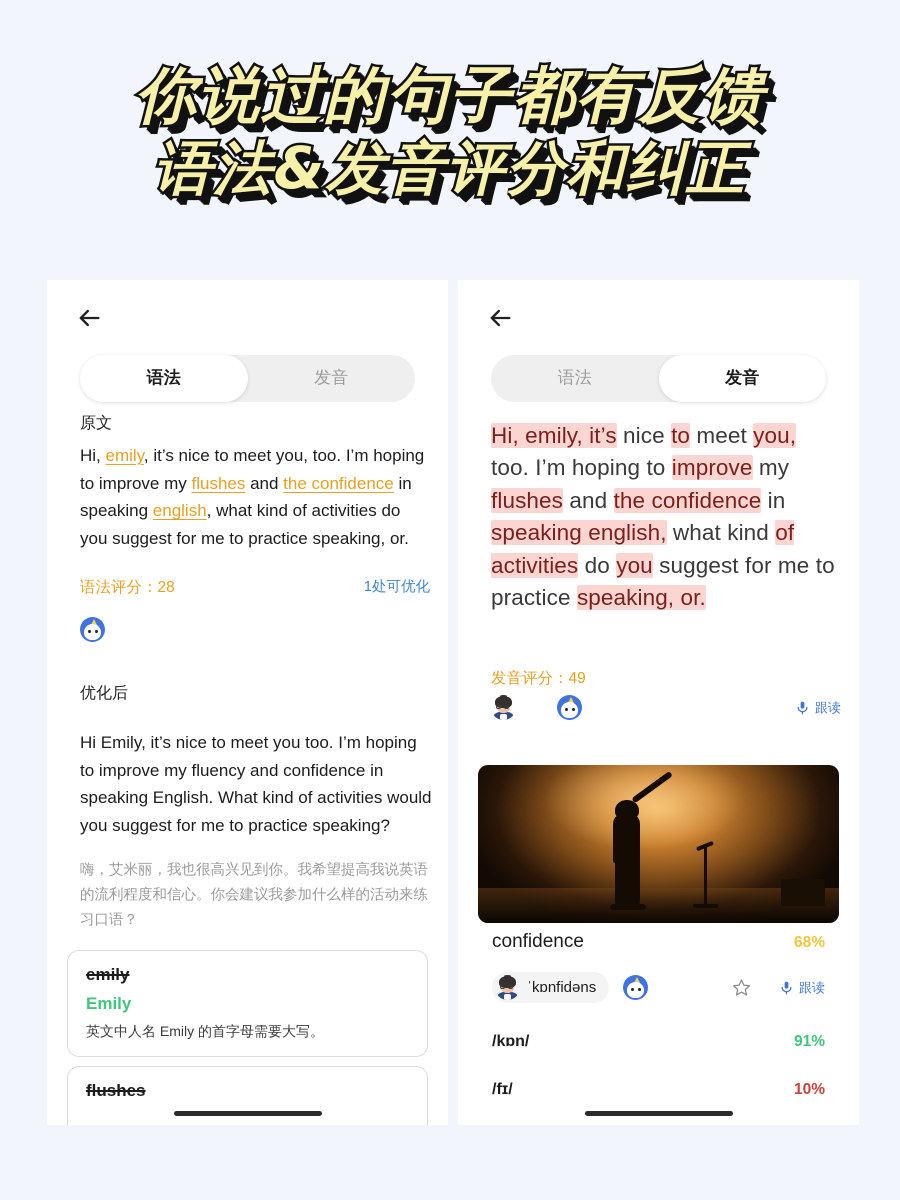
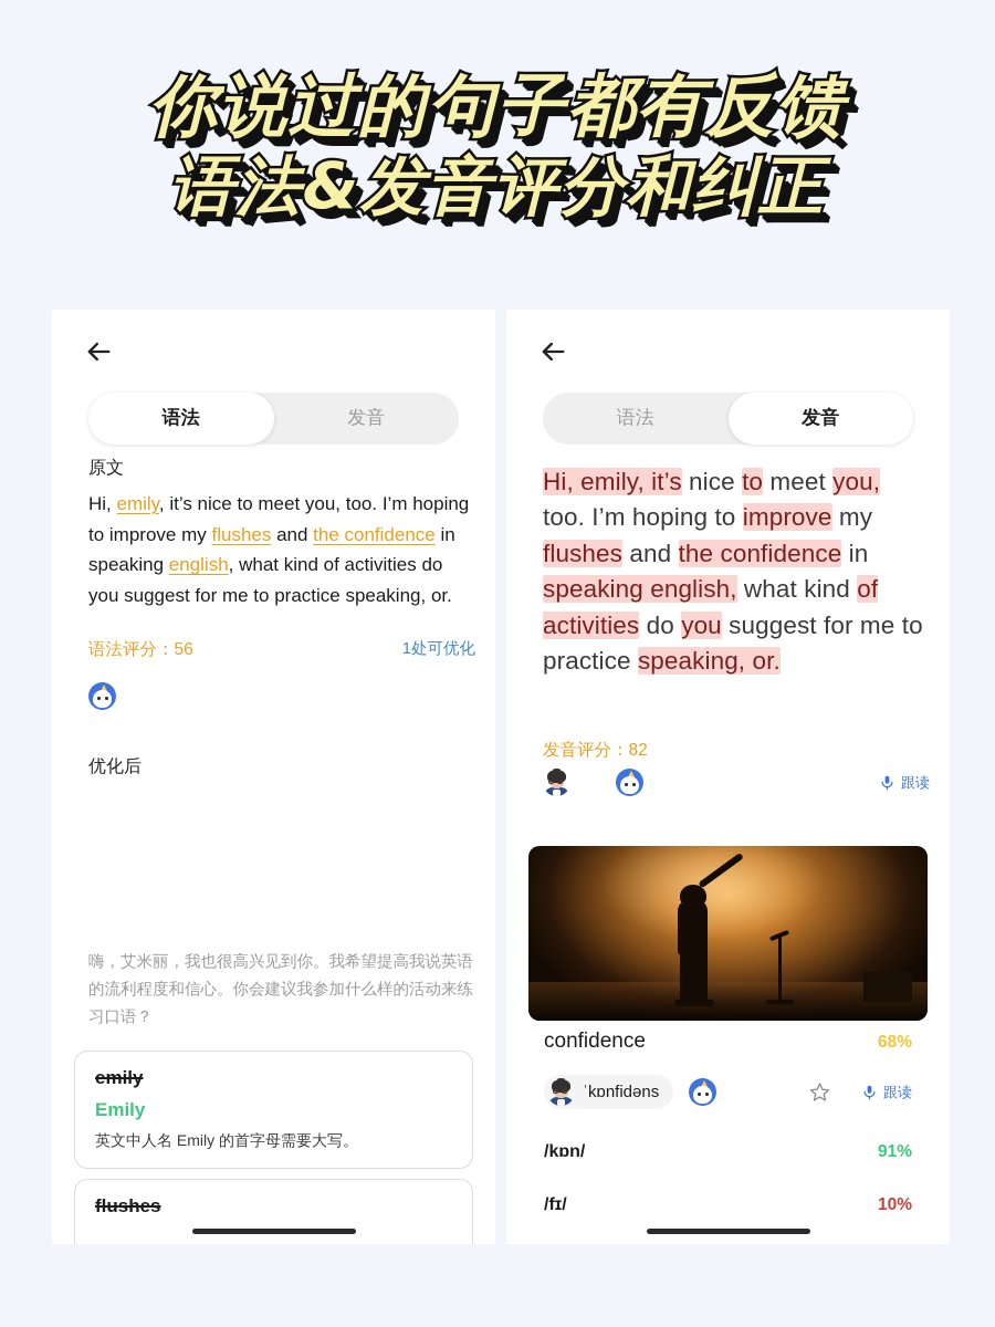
  你说过的句子都有反馈
  语法&发音评分和纠正
  语法
  发音
  原文
  Hi, emily, it’s nice to meet you, too. I’m hoping to improve my flushes and the confidence in speaking english, what kind of activities do you suggest for me to practice speaking, or.
- 语法评分：28
+ 语法评分：56
  1处可优化
  优化后
- Hi Emily, it’s nice to meet you too. I’m hoping to improve my fluency and confidence in speaking English. What kind of activities would you suggest for me to practice speaking?
  嗨，艾米丽，我也很高兴见到你。我希望提高我说英语的流利程度和信心。你会建议我参加什么样的活动来练习口语？
  emily
  Emily
  英文中人名 Emily 的首字母需要大写。
  flushes
  语法
  发音
  Hi, emily, it’s nice to meet you, too. I’m hoping to improve my flushes and the confidence in speaking english, what kind of activities do you suggest for me to practice speaking, or.
- 发音评分：49
+ 发音评分：82
  跟读
  confidence
  68%
  ˈkɒnfidəns
  跟读
  /kɒn/
  91%
  /fɪ/
  10%
